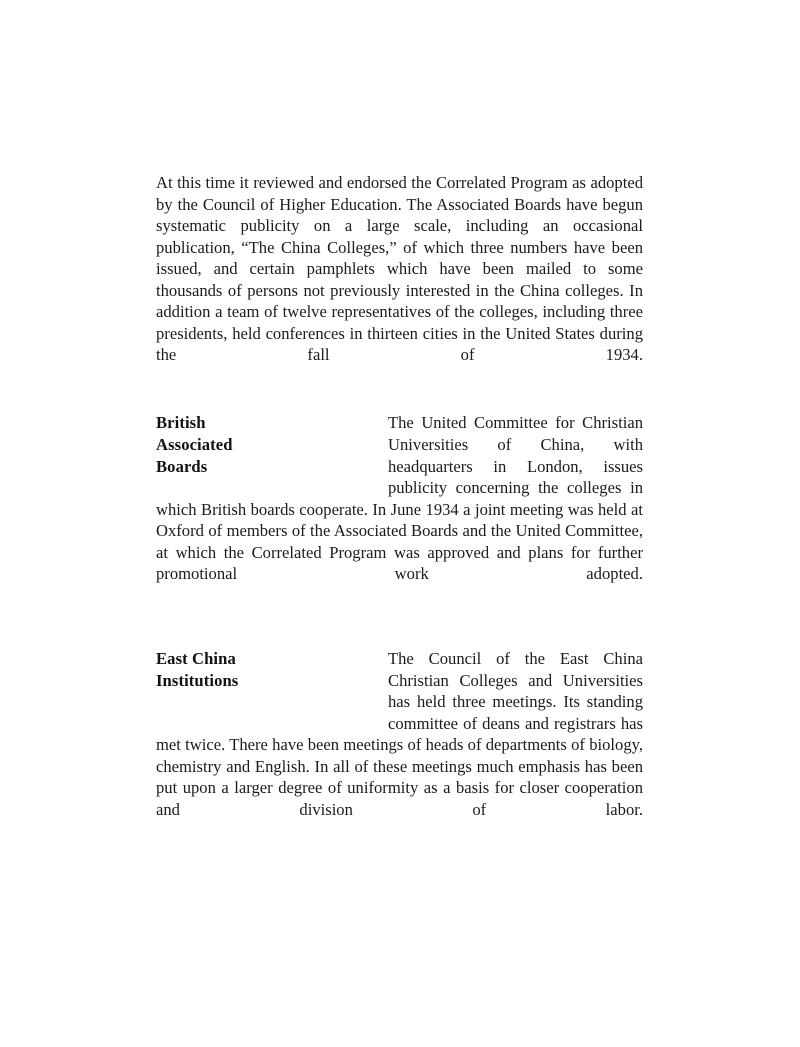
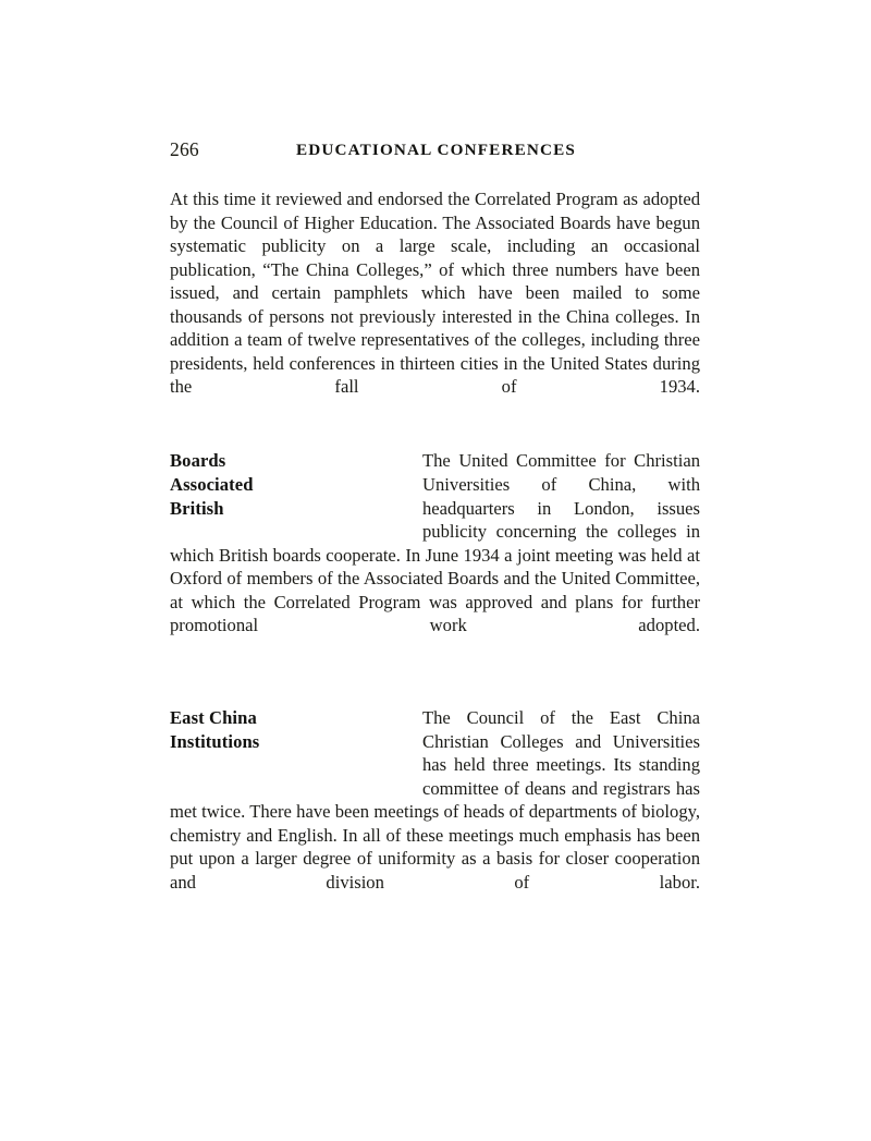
+ 266
+ EDUCATIONAL CONFERENCES
  At this time it reviewed and endorsed the Correlated Program as adopted by the Council of Higher Education. The Associated Boards have begun systematic publicity on a large scale, including an occasional publication, “The China Colleges,” of which three numbers have been issued, and certain pamphlets which have been mailed to some thousands of persons not previously interested in the China colleges. In addition a team of twelve representatives of the colleges, including three presidents, held conferences in thirteen cities in the United States during the fall of 1934.
- British
+ Boards
  Associated
- Boards
+ British
  The United Committee for Christian Universities of China, with headquarters in London, issues publicity concerning the colleges in which British boards cooperate. In June 1934 a joint meeting was held at Oxford of members of the Associated Boards and the United Committee, at which the Correlated Program was approved and plans for further promotional work adopted.
  East China
  Institutions
  The Council of the East China Christian Colleges and Universities has held three meetings. Its standing committee of deans and registrars has met twice. There have been meetings of heads of departments of biology, chemistry and English. In all of these meetings much emphasis has been put upon a larger degree of uniformity as a basis for closer cooperation and division of labor.
